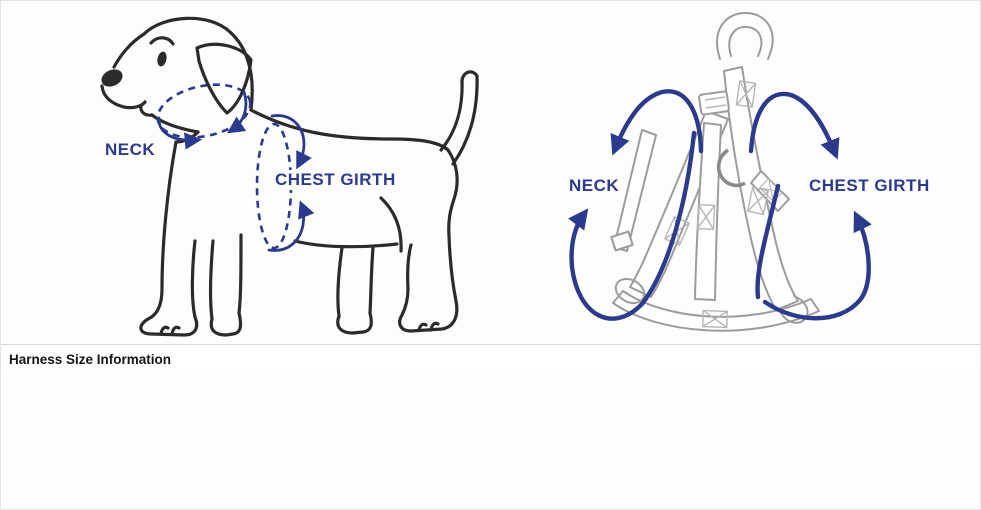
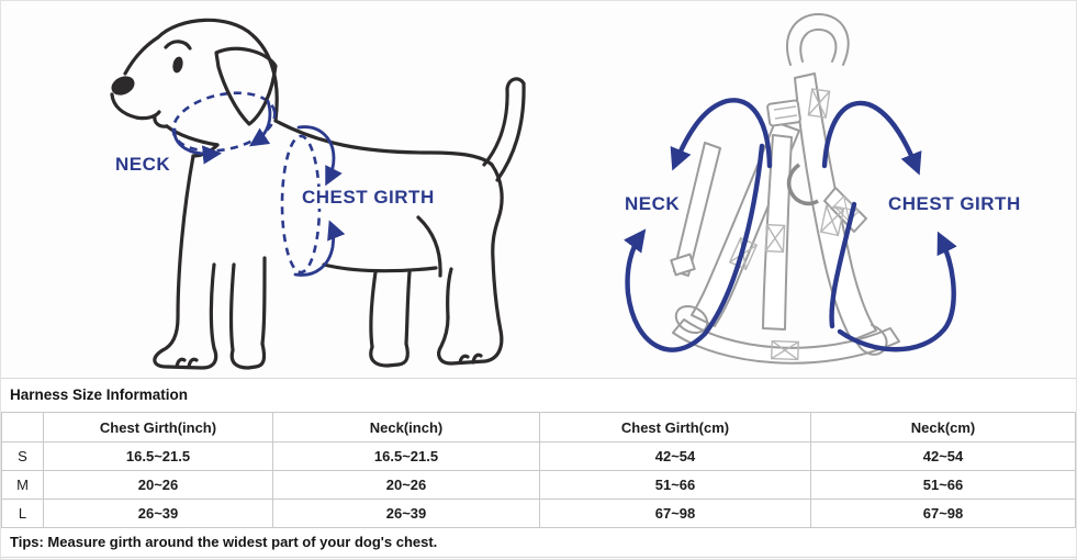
  NECK
  CHEST GIRTH
  NECK
  CHEST GIRTH
  Harness Size Information
+ 	Chest Girth(inch)	Neck(inch)	Chest Girth(cm)	Neck(cm)
+ S	16.5~21.5	16.5~21.5	42~54	42~54
+ M	20~26	20~26	51~66	51~66
+ L	26~39	26~39	67~98	67~98
+ Tips: Measure girth around the widest part of your dog's chest.
